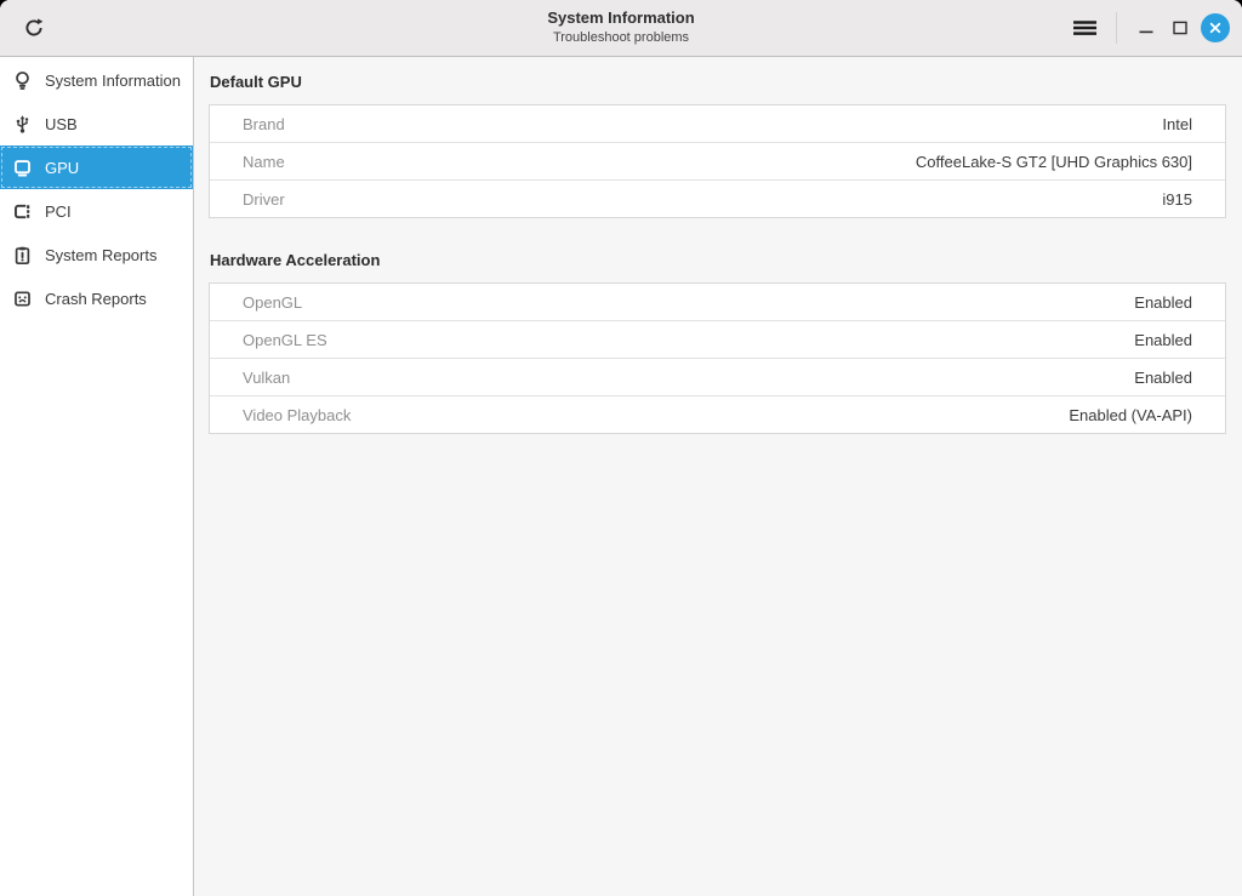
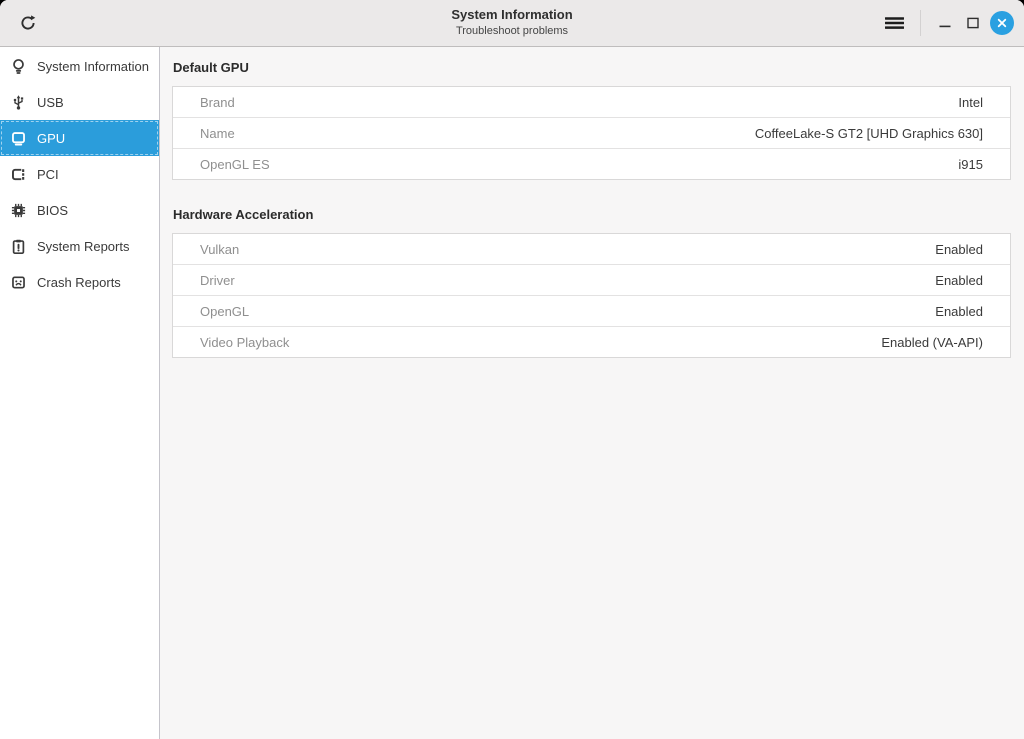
  System Information
  Troubleshoot problems
  System Information
  USB
  GPU
  PCI
+ BIOS
  System Reports
  Crash Reports
  Default GPU
  Brand
  Intel
  Name
  CoffeeLake-S GT2 [UHD Graphics 630]
- Driver
+ OpenGL ES
  i915
  Hardware Acceleration
- OpenGL
+ Vulkan
  Enabled
- OpenGL ES
+ Driver
  Enabled
- Vulkan
+ OpenGL
  Enabled
  Video Playback
  Enabled (VA-API)
